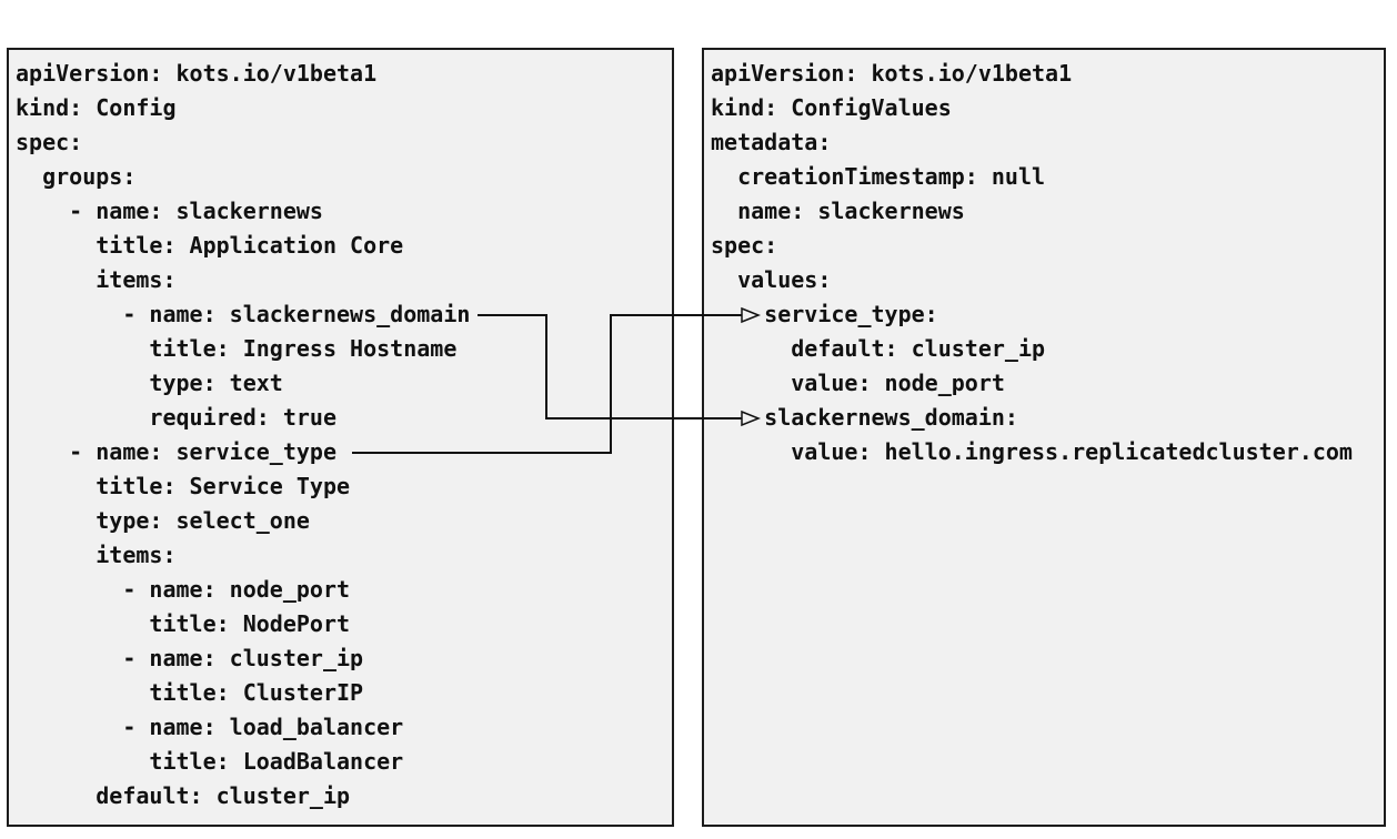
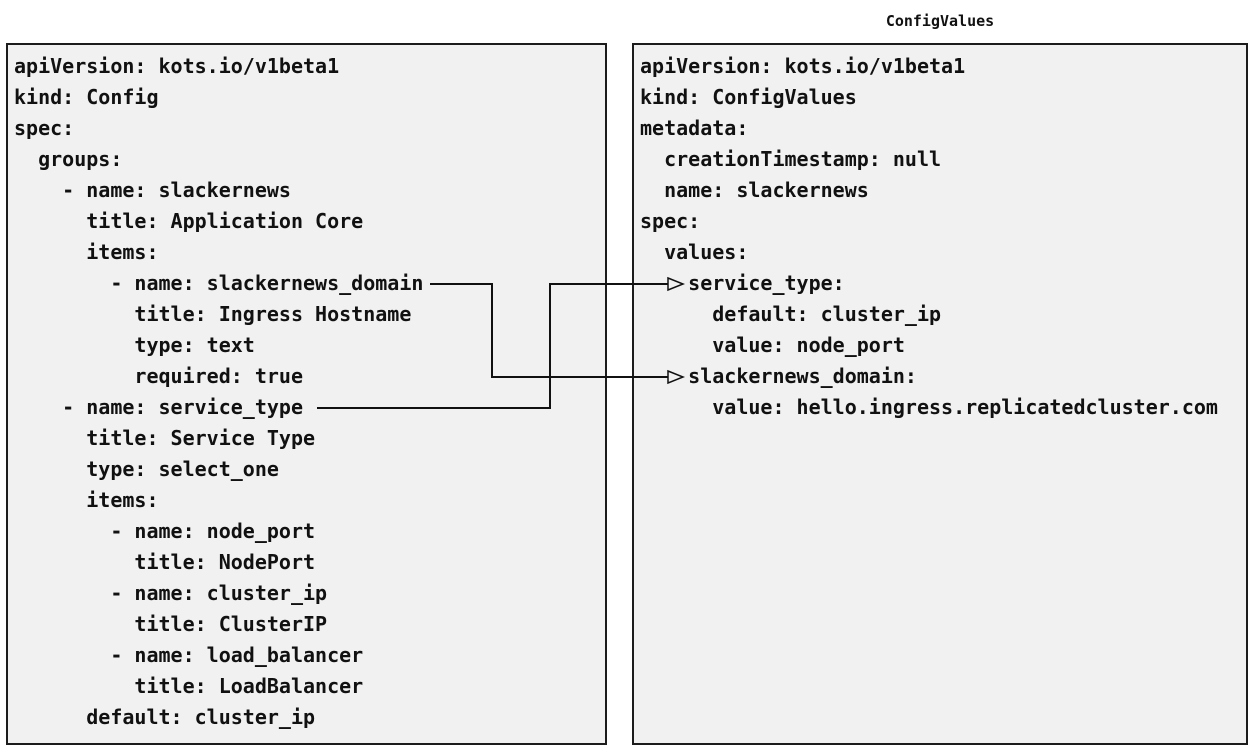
+ ConfigValues
  apiVersion: kots.io/v1beta1
  kind: Config
  spec:
  groups:
  - name: slackernews
  title: Application Core
  items:
  - name: slackernews_domain
  title: Ingress Hostname
  type: text
  required: true
  - name: service_type
  title: Service Type
  type: select_one
  items:
  - name: node_port
  title: NodePort
  - name: cluster_ip
  title: ClusterIP
  - name: load_balancer
  title: LoadBalancer
  default: cluster_ip
  apiVersion: kots.io/v1beta1
  kind: ConfigValues
  metadata:
  creationTimestamp: null
  name: slackernews
  spec:
  values:
  service_type:
  default: cluster_ip
  value: node_port
  slackernews_domain:
  value: hello.ingress.replicatedcluster.com
